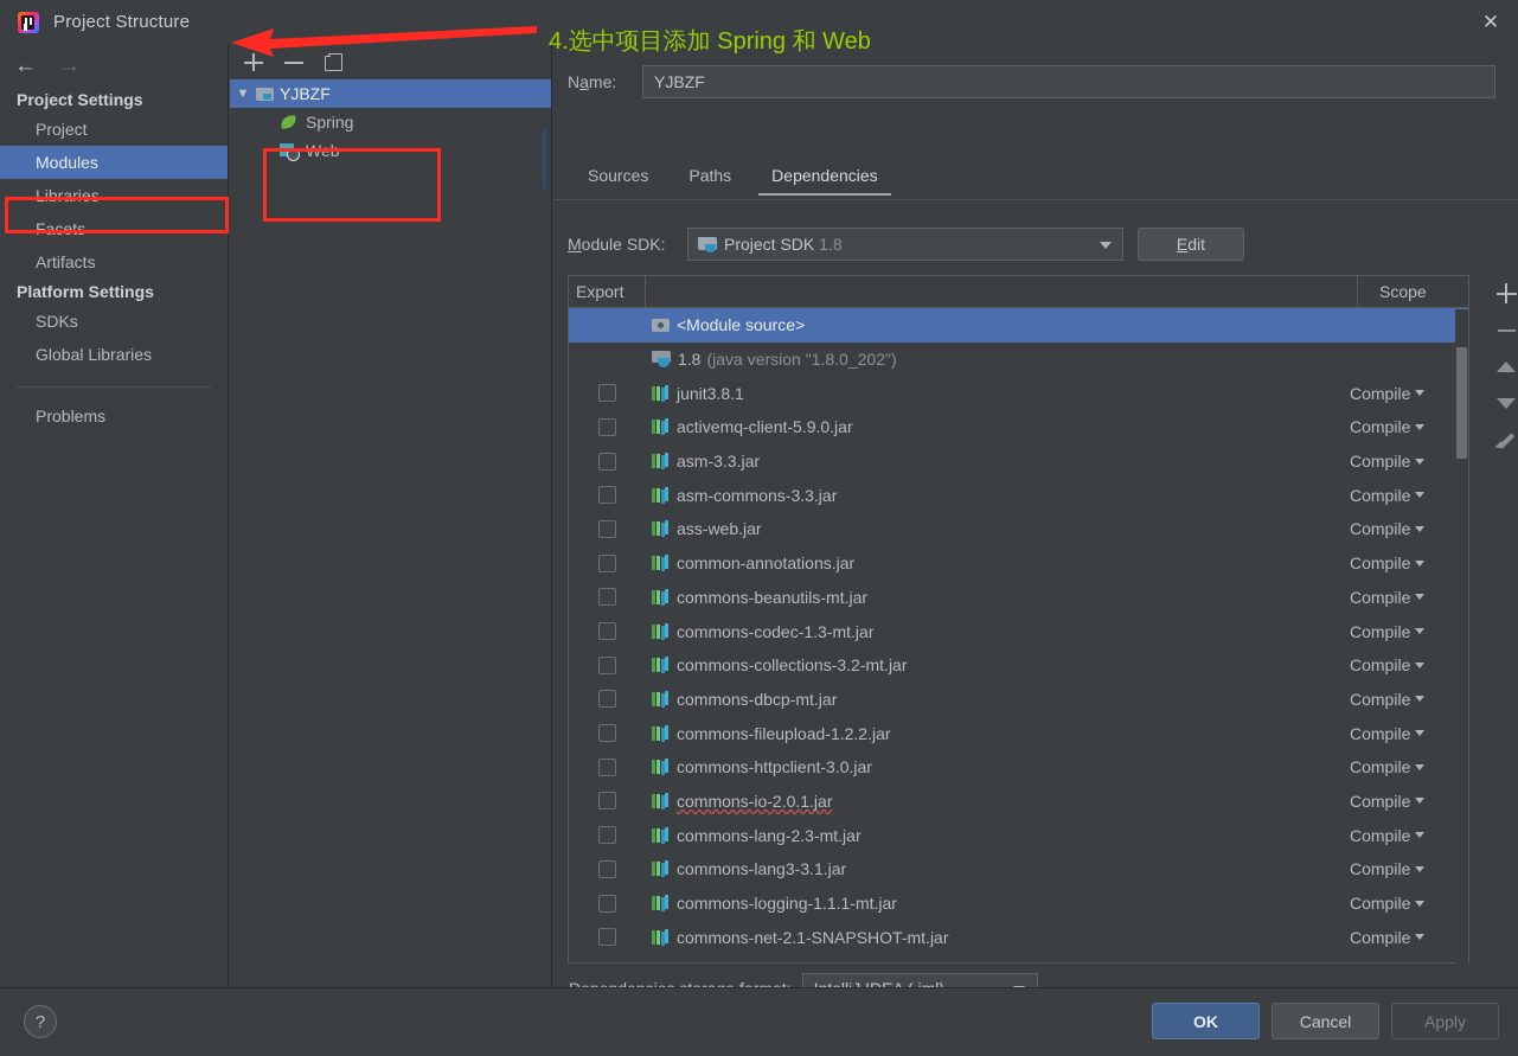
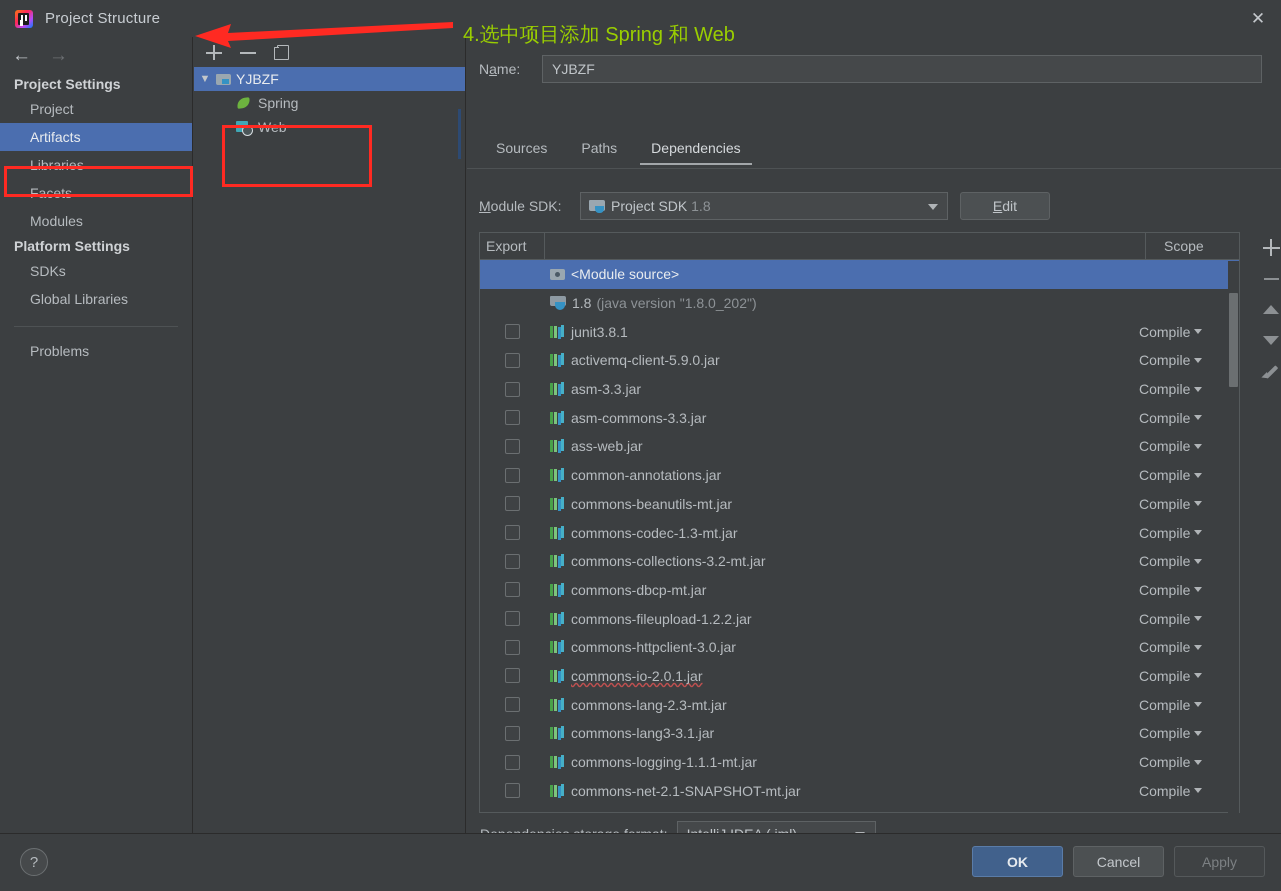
  Project Structure
  ✕
  ←
  →
  Project Settings
  Project
- Modules
+ Artifacts
  Libraries
  Facets
- Artifacts
+ Modules
  Platform Settings
  SDKs
  Global Libraries
  Problems
  ▼
  YJBZF
  Spring
  Web
  Name:
  YJBZF
  Sources
  Paths
  Dependencies
  Module SDK:
  Project SDK 1.8
  E
  dit
  Export
  Scope
  <Module source>
  1.8
  (java version "1.8.0_202")
  junit3.8.1
  Compile
  activemq-client-5.9.0.jar
  Compile
  asm-3.3.jar
  Compile
  asm-commons-3.3.jar
  Compile
  ass-web.jar
  Compile
  common-annotations.jar
  Compile
  commons-beanutils-mt.jar
  Compile
  commons-codec-1.3-mt.jar
  Compile
  commons-collections-3.2-mt.jar
  Compile
  commons-dbcp-mt.jar
  Compile
  commons-fileupload-1.2.2.jar
  Compile
  commons-httpclient-3.0.jar
  Compile
  commons-io-2.0.1.jar
  Compile
  commons-lang-2.3-mt.jar
  Compile
  commons-lang3-3.1.jar
  Compile
  commons-logging-1.1.1-mt.jar
  Compile
  commons-net-2.1-SNAPSHOT-mt.jar
  Compile
  ?
  OK
  Cancel
  Apply
  4.选中项目添加 Spring 和 Web
